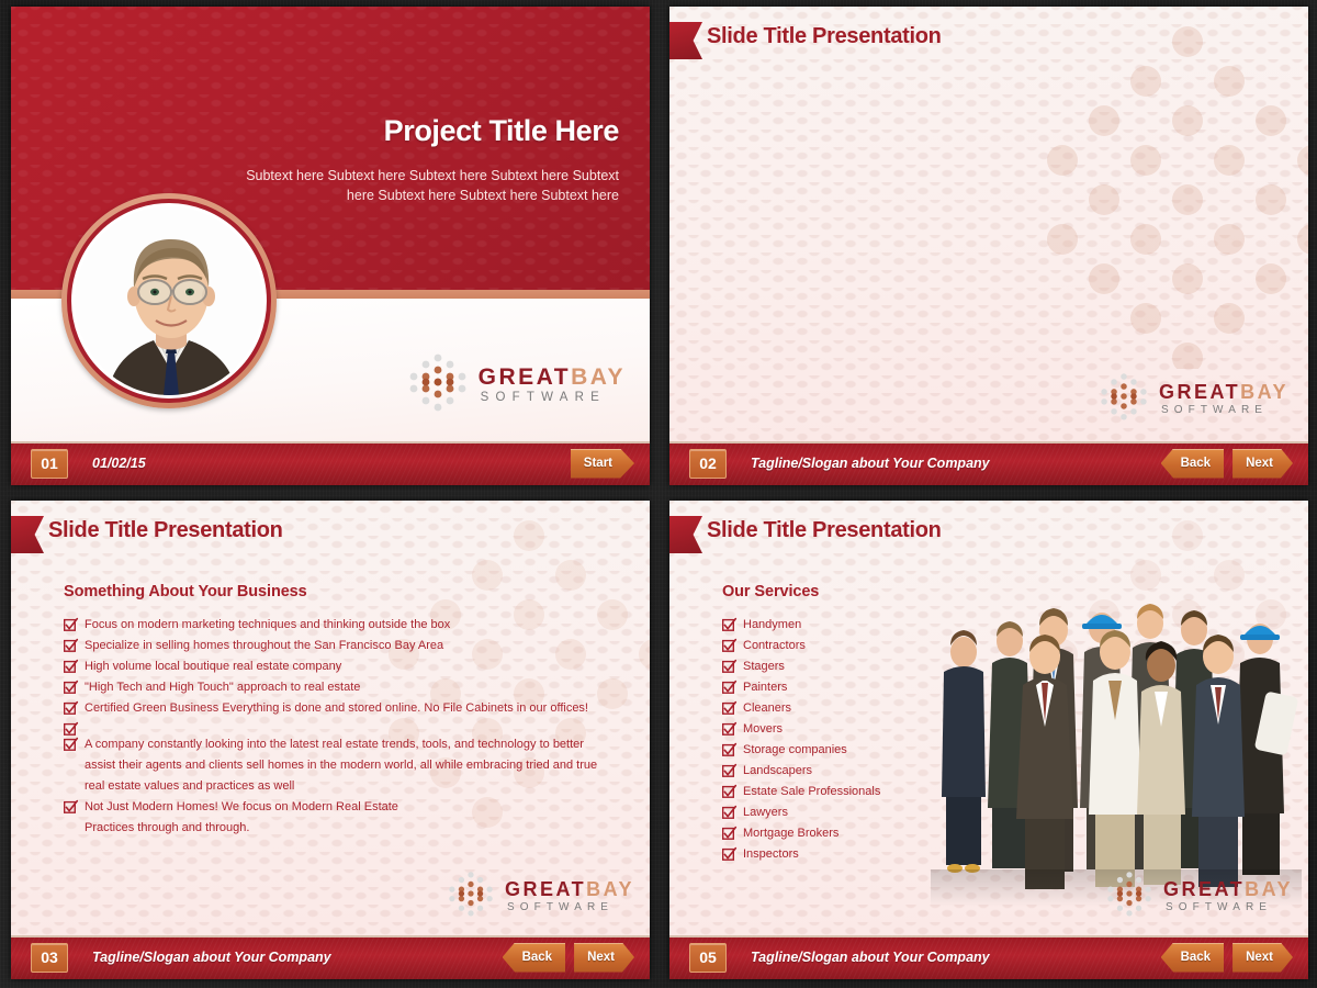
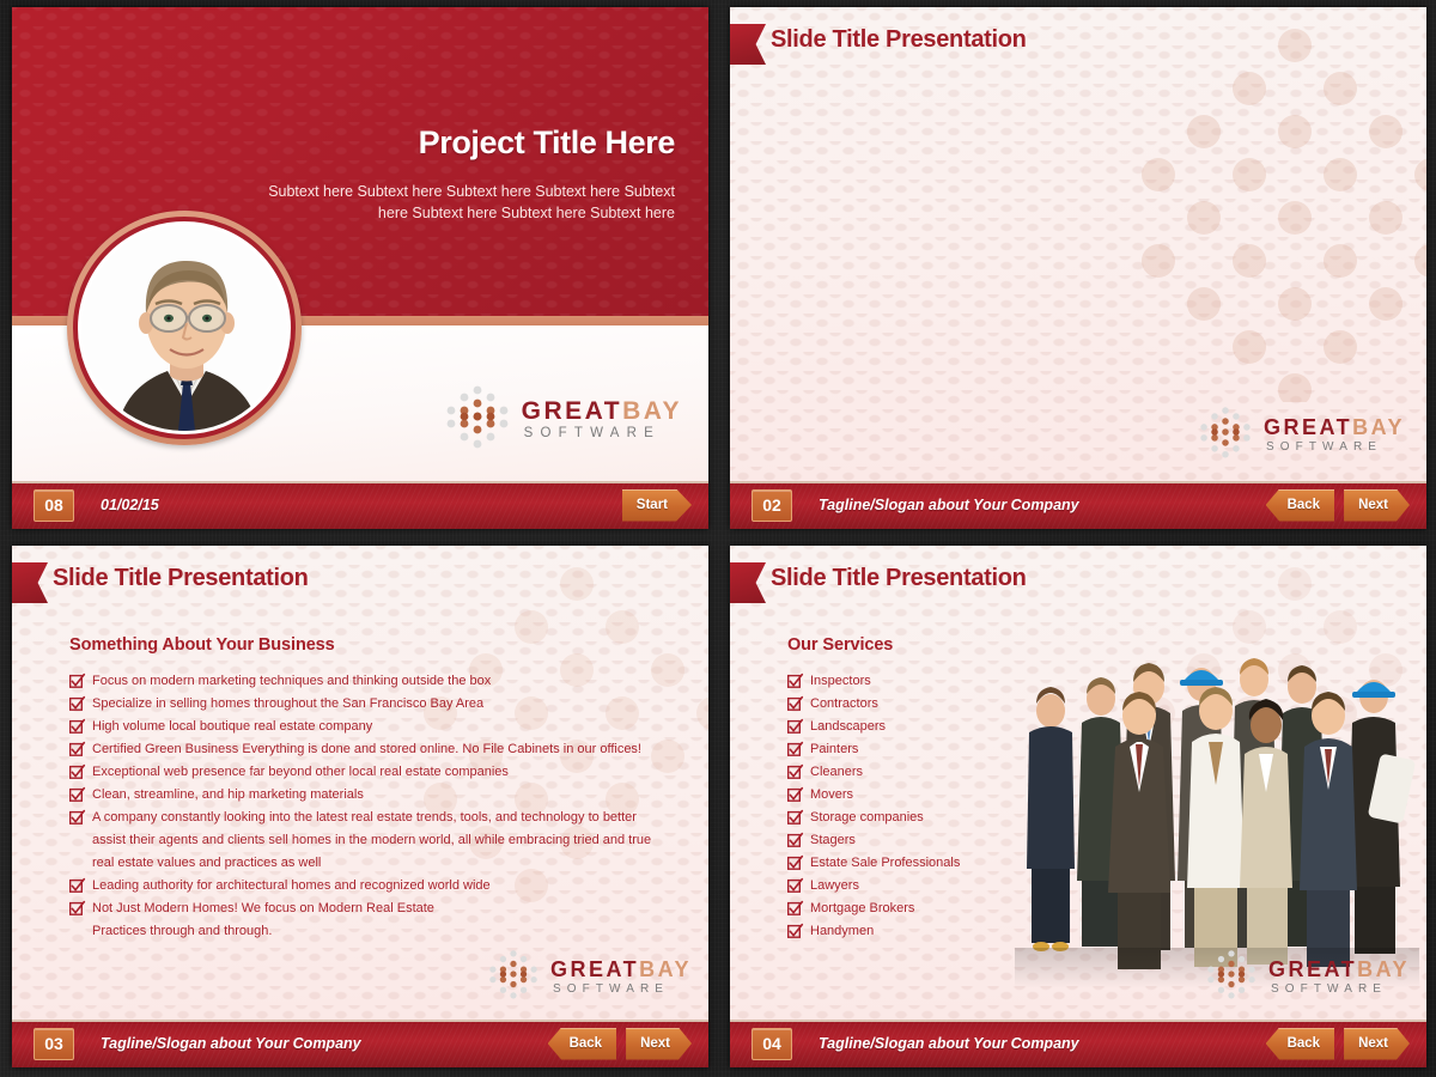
  Project Title Here
  Subtext here Subtext here Subtext here Subtext here Subtext here Subtext here Subtext here Subtext here
  GREATBAY
  SOFTWARE
- 01
+ 08
  01/02/15
  Start
  Slide Title Presentation
  GREATBAY
  SOFTWARE
  02
  Tagline/Slogan about Your Company
  Back
  Next
  Slide Title Presentation
  Something About Your Business
  Focus on modern marketing techniques and thinking outside the box
  Specialize in selling homes throughout the San Francisco Bay Area
  High volume local boutique real estate company
- "High Tech and High Touch" approach to real estate
  Certified Green Business Everything is done and stored online. No File Cabinets in our offices!
+ Exceptional web presence far beyond other local real estate companies
+ Clean, streamline, and hip marketing materials
  A company constantly looking into the latest real estate trends, tools, and technology to better
  assist their agents and clients sell homes in the modern world, all while embracing tried and true
  real estate values and practices as well
+ Leading authority for architectural homes and recognized world wide
  Not Just Modern Homes! We focus on Modern Real Estate
  Practices through and through.
  GREATBAY
  SOFTWARE
  03
  Tagline/Slogan about Your Company
  Back
  Next
  Slide Title Presentation
  Our Services
- Handymen
+ Inspectors
  Contractors
- Stagers
+ Landscapers
  Painters
  Cleaners
  Movers
  Storage companies
- Landscapers
+ Stagers
  Estate Sale Professionals
  Lawyers
  Mortgage Brokers
- Inspectors
+ Handymen
  GREATBAY
  SOFTWARE
- 05
+ 04
  Tagline/Slogan about Your Company
  Back
  Next
